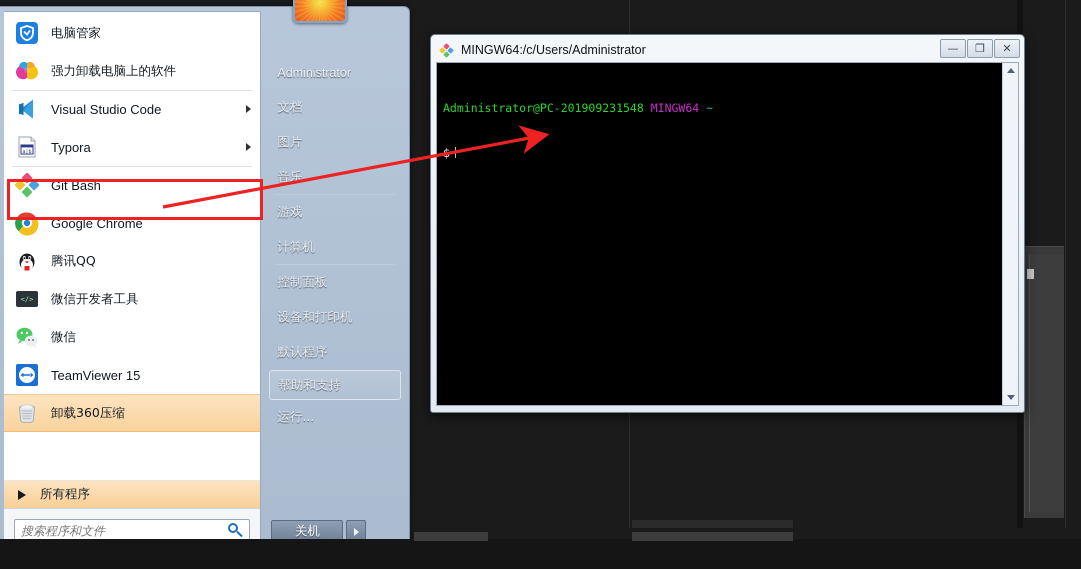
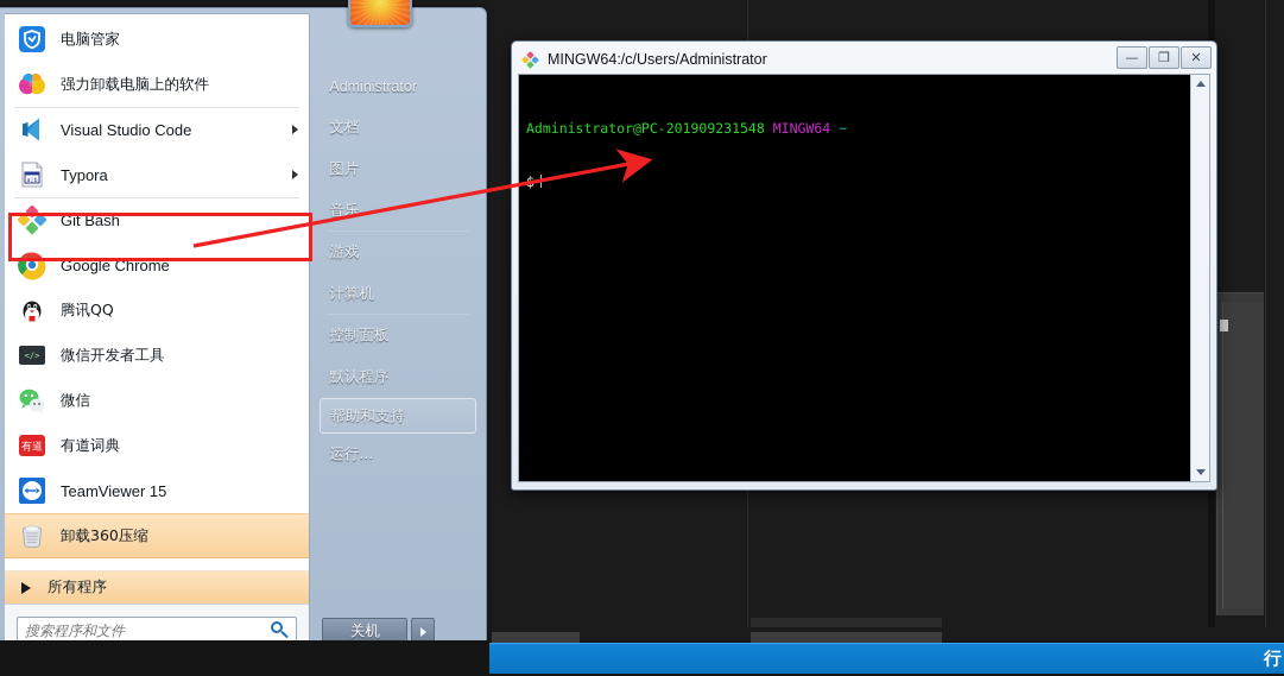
  电脑管家
  强力卸载电脑上的软件
  Visual Studio Code
  Typora
  Git Bash
  Google Chrome
  腾讯QQ
  </>
  微信开发者工具
  微信
+ 有道
+ 有道词典
  TeamViewer 15
  卸载360压缩
  所有程序
  搜索程序和文件
  Administrator
  文档
  图片
  音乐
  游戏
  计算机
  控制面板
- 设备和打印机
  默认程序
  帮助和支持
  运行...
  关机
  MINGW64:/c/Users/Administrator
  —
  ❐
  ✕
  Administrator@PC-201909231548 MINGW64 ~
+ 行
